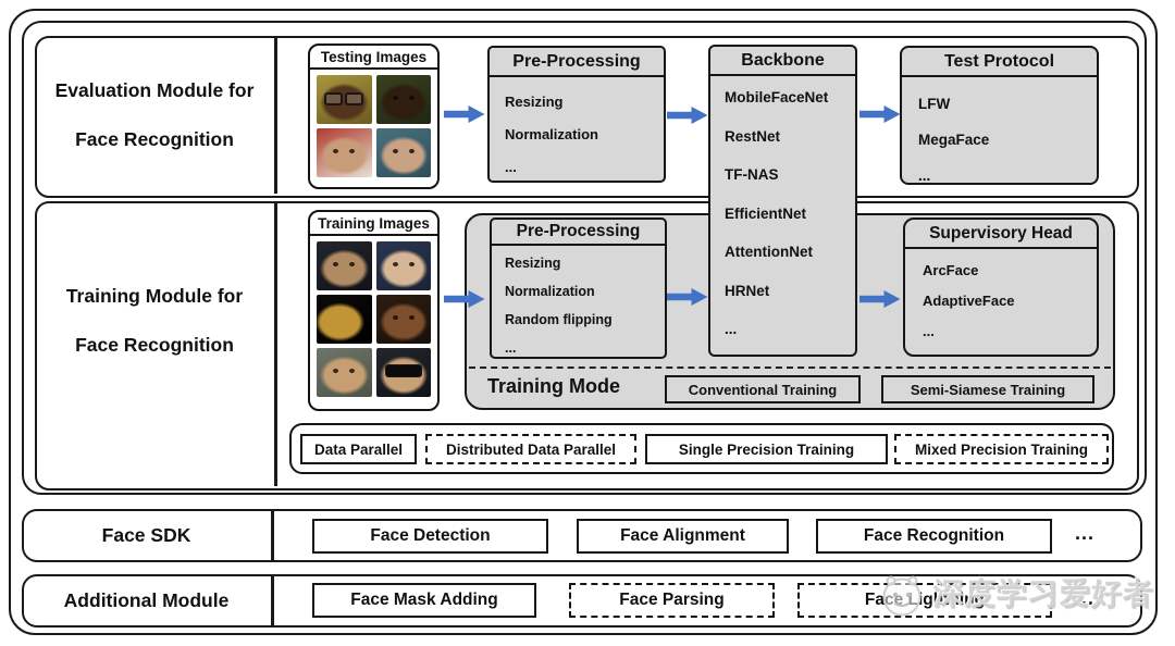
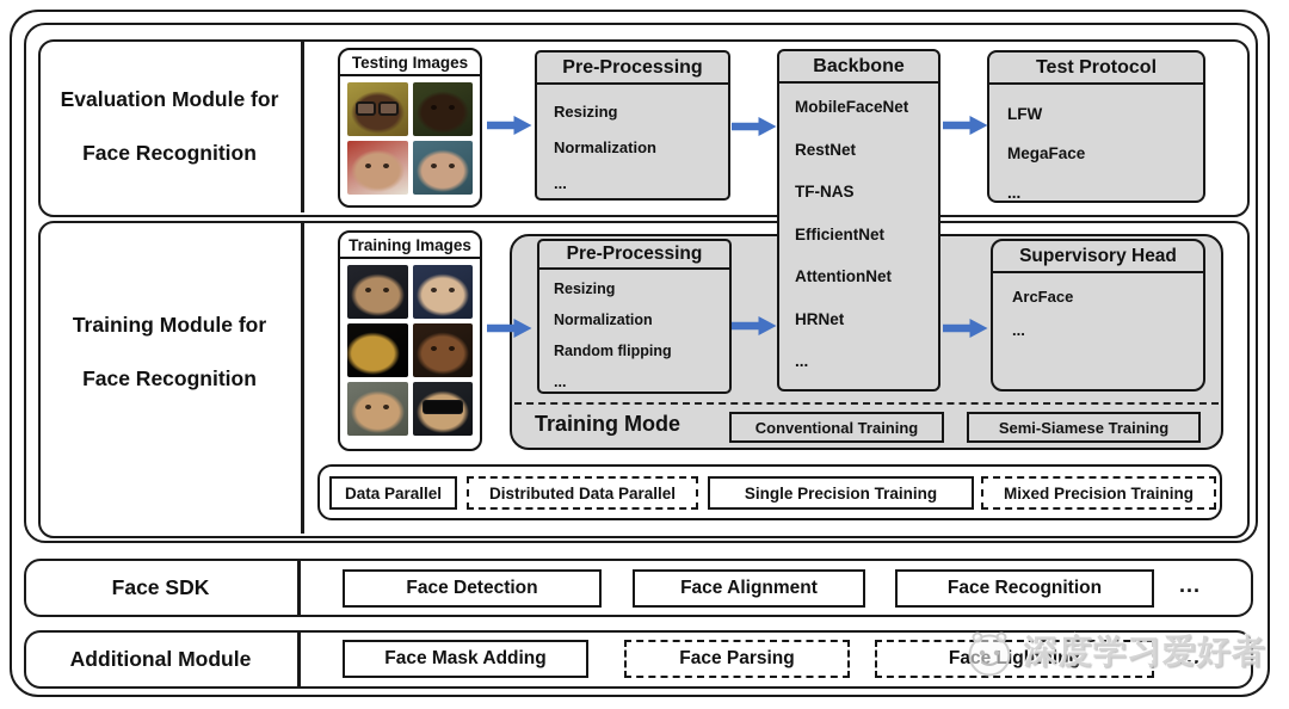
  Evaluation Module for
  Face Recognition
  Testing Images
  Pre-Processing
  Resizing
  Normalization
  ...
  Backbone
  MobileFaceNet
  RestNet
  TF-NAS
  EfficientNet
  AttentionNet
  HRNet
  ...
  Test Protocol
  LFW
  MegaFace
  ...
  Training Module for
  Face Recognition
  Training Images
  Pre-Processing
  Resizing
  Normalization
  Random flipping
  ...
  Supervisory Head
  ArcFace
- AdaptiveFace
  ...
  Training Mode
  Conventional Training
  Semi-Siamese Training
  Data Parallel
  Distributed Data Parallel
  Single Precision Training
  Mixed Precision Training
  Face SDK
  Face Detection
  Face Alignment
  Face Recognition
  ...
  Additional Module
  Face Mask Adding
  Face Parsing
  Face Lightning
  ...
  深度学习爱好者
